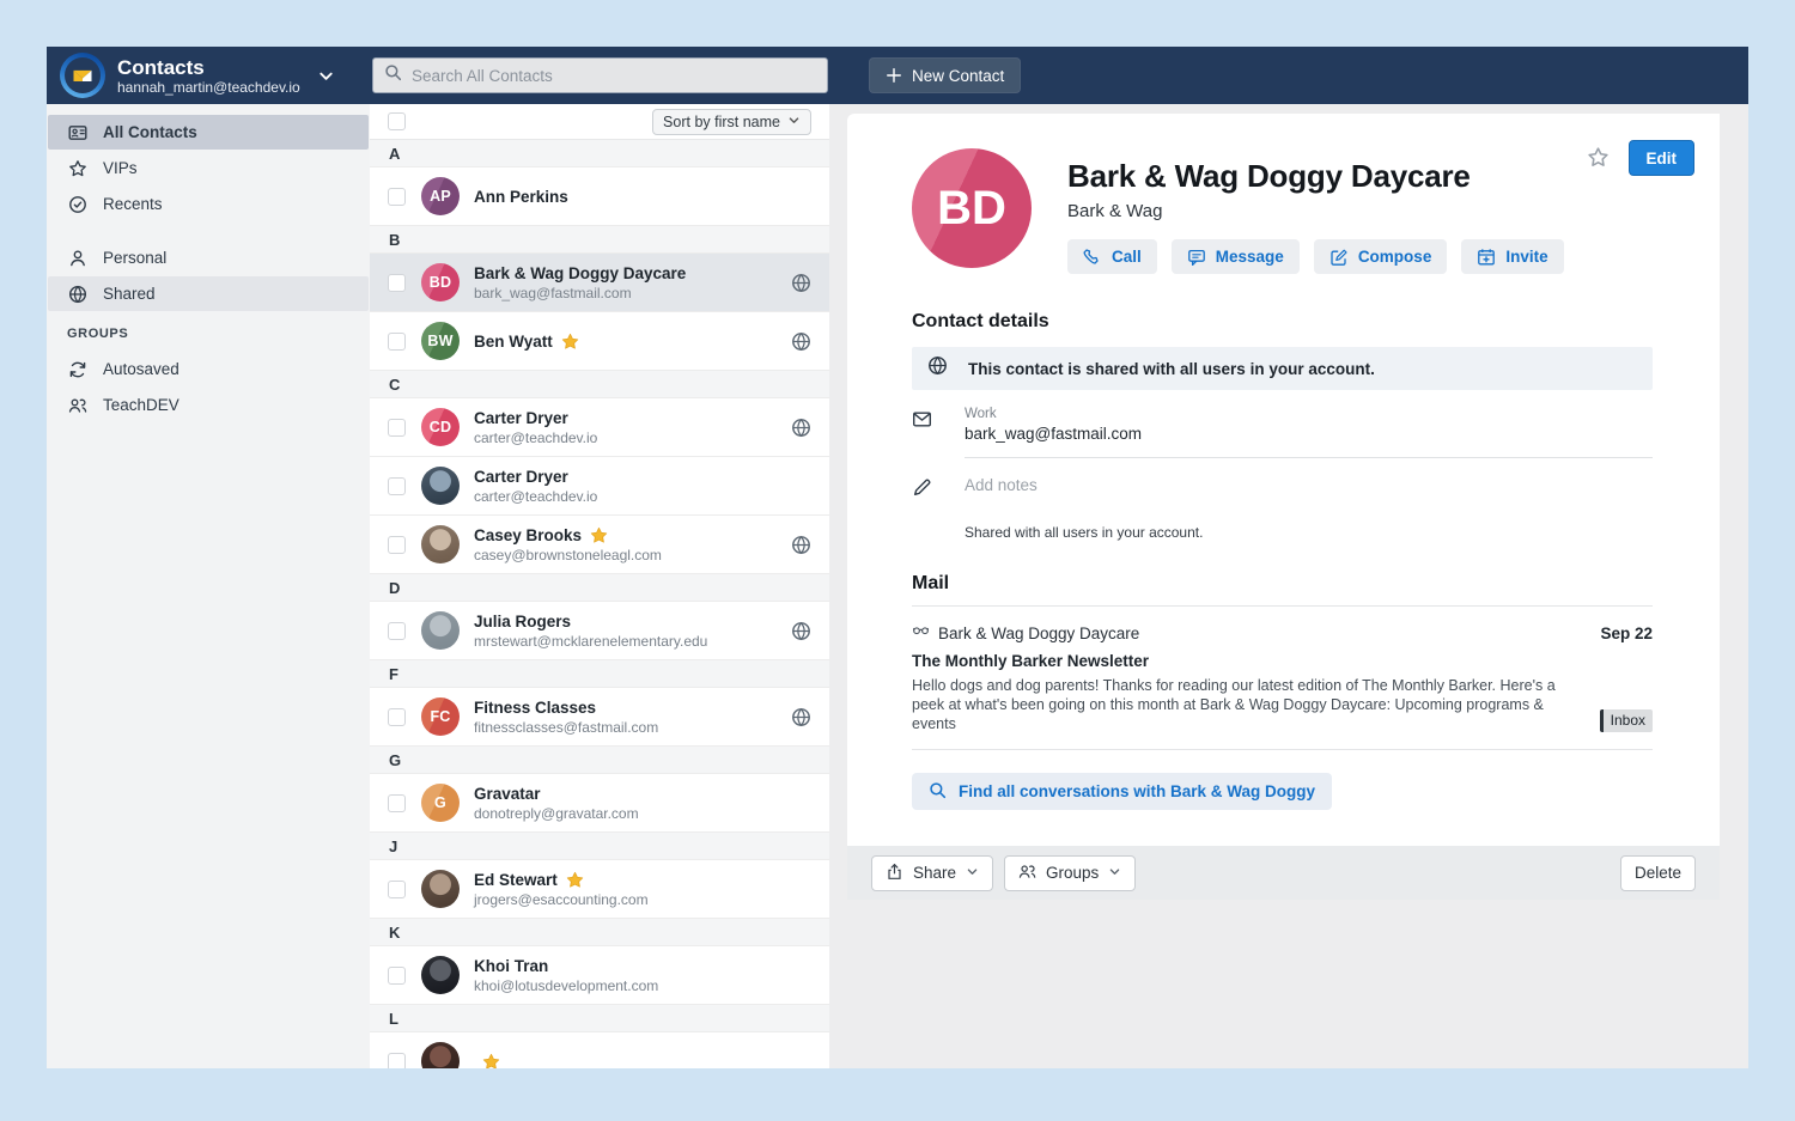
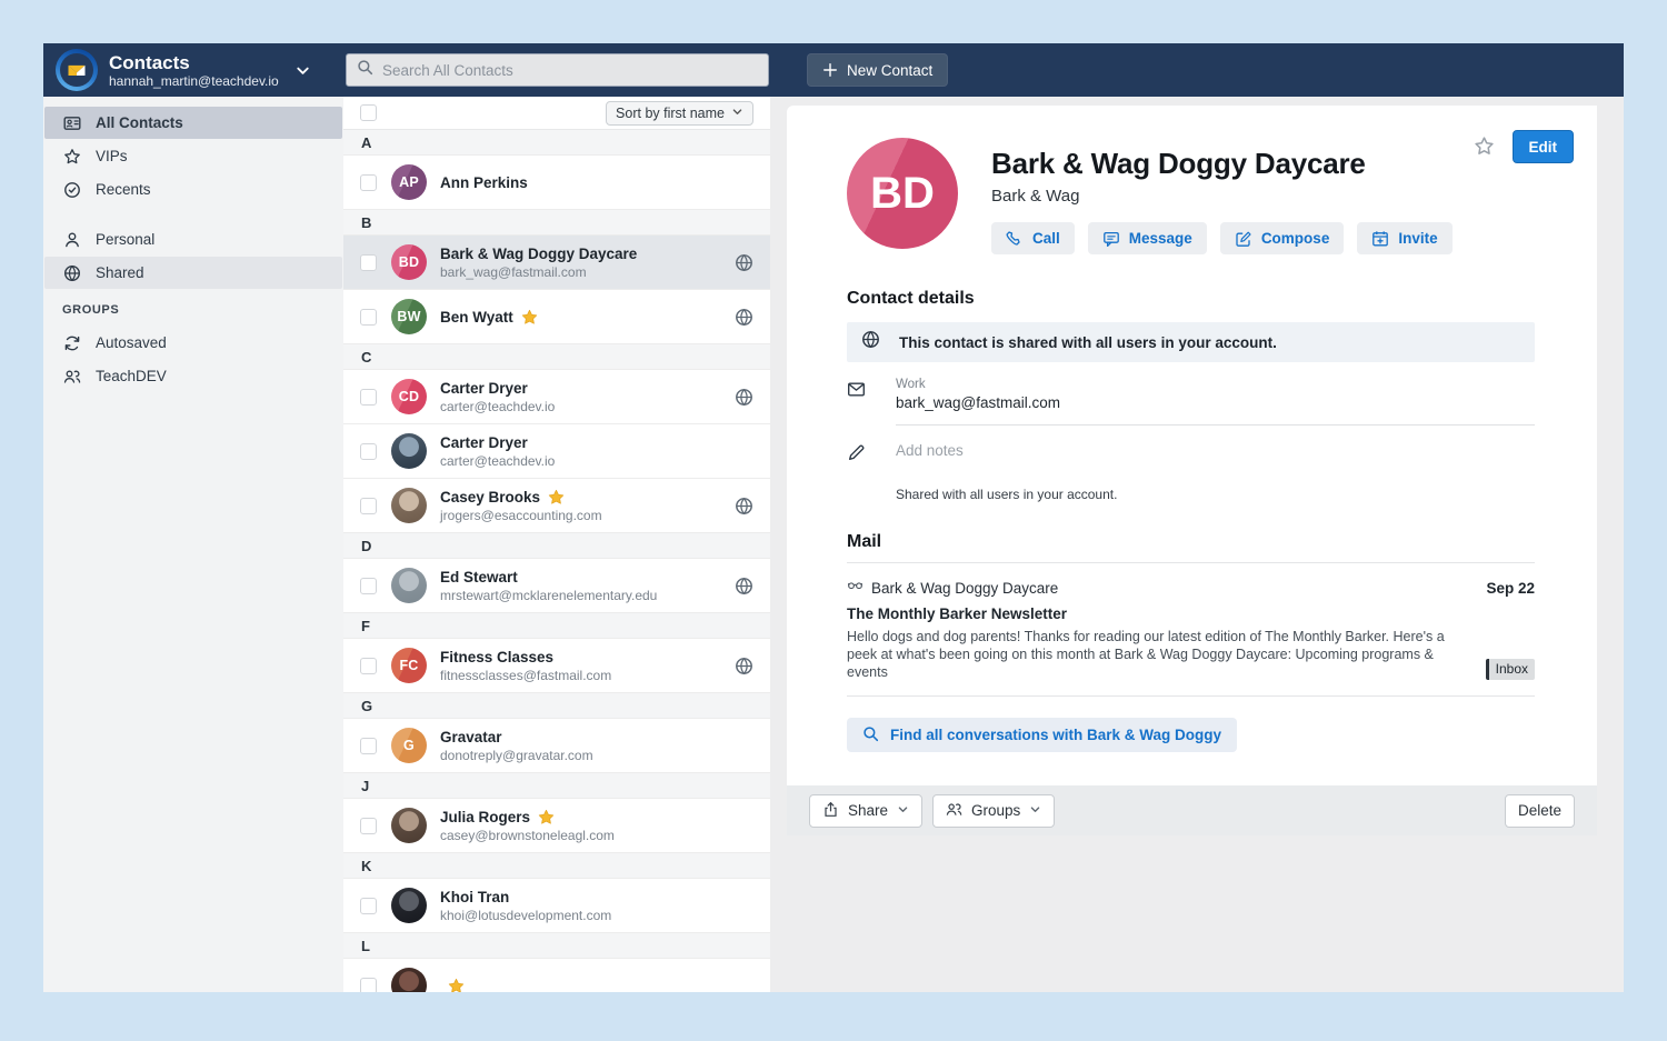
  Contacts
  hannah_martin@teachdev.io
  Search All Contacts
  New Contact
  All Contacts
  VIPs
  Recents
  Personal
  Shared
  GROUPS
  Autosaved
  TeachDEV
  Sort by first name
  A
  AP
  Ann Perkins
  B
  BD
  Bark & Wag Doggy Daycare
  bark_wag@fastmail.com
  BW
  Ben Wyatt
  C
  CD
  Carter Dryer
  carter@teachdev.io
  Carter Dryer
  carter@teachdev.io
  Casey Brooks
- casey@brownstoneleagl.com
+ jrogers@esaccounting.com
  D
- Julia Rogers
+ Ed Stewart
  mrstewart@mcklarenelementary.edu
  F
  FC
  Fitness Classes
  fitnessclasses@fastmail.com
  G
  G
  Gravatar
  donotreply@gravatar.com
  J
- Ed Stewart
+ Julia Rogers
- jrogers@esaccounting.com
+ casey@brownstoneleagl.com
  K
  Khoi Tran
  khoi@lotusdevelopment.com
  L
  Edit
  BD
  Bark & Wag Doggy Daycare
  Bark & Wag
  Call
  Message
  Compose
  Invite
  Contact details
  This contact is shared with all users in your account.
  Work
  bark_wag@fastmail.com
  Add notes
  Shared with all users in your account.
  Mail
  Bark & Wag Doggy Daycare
  Sep 22
  The Monthly Barker Newsletter
  Hello dogs and dog parents! Thanks for reading our latest edition of The Monthly Barker. Here's a peek at what's been going on this month at Bark & Wag Doggy Daycare: Upcoming programs & events
  Inbox
  Find all conversations with Bark & Wag Doggy
  Share
  Groups
  Delete
